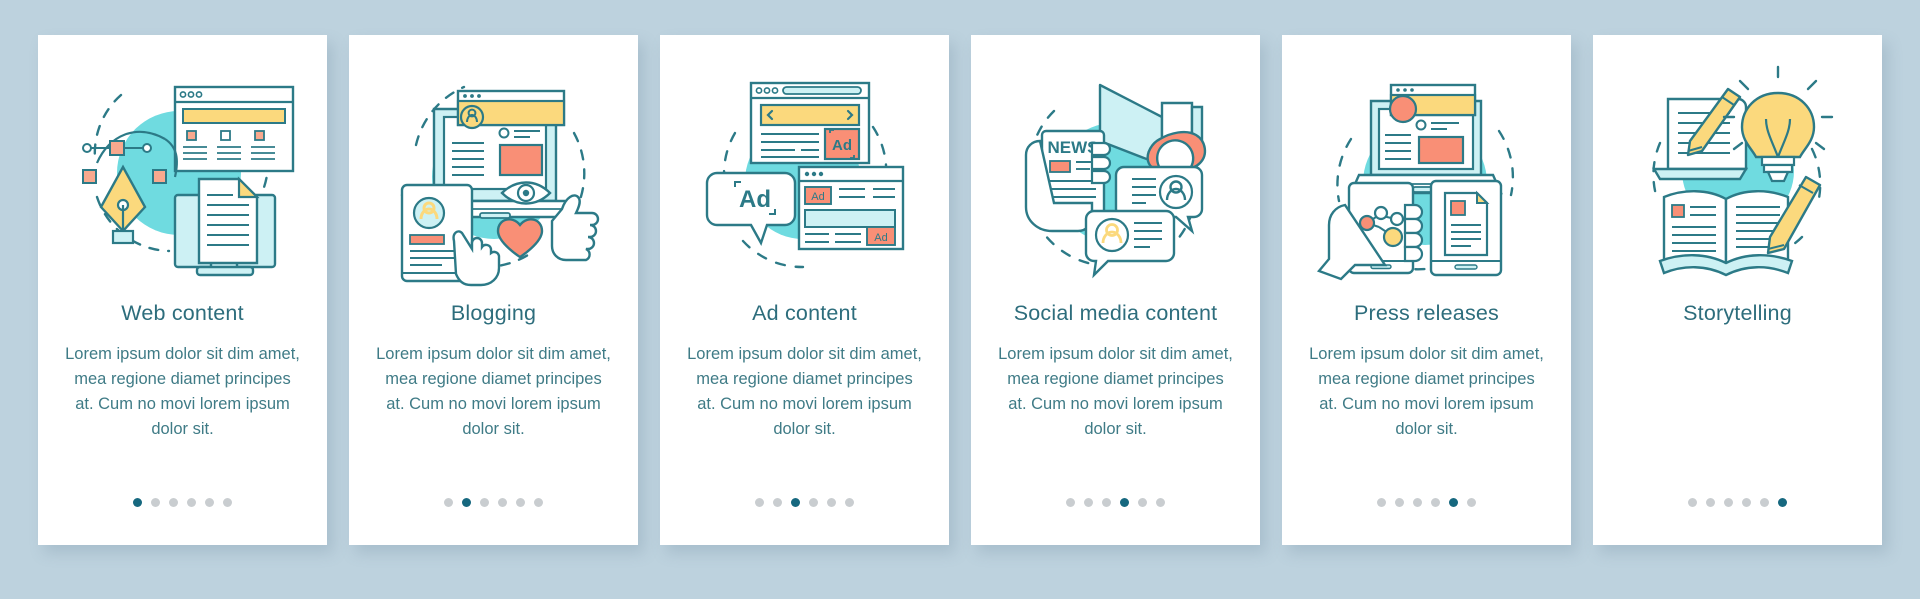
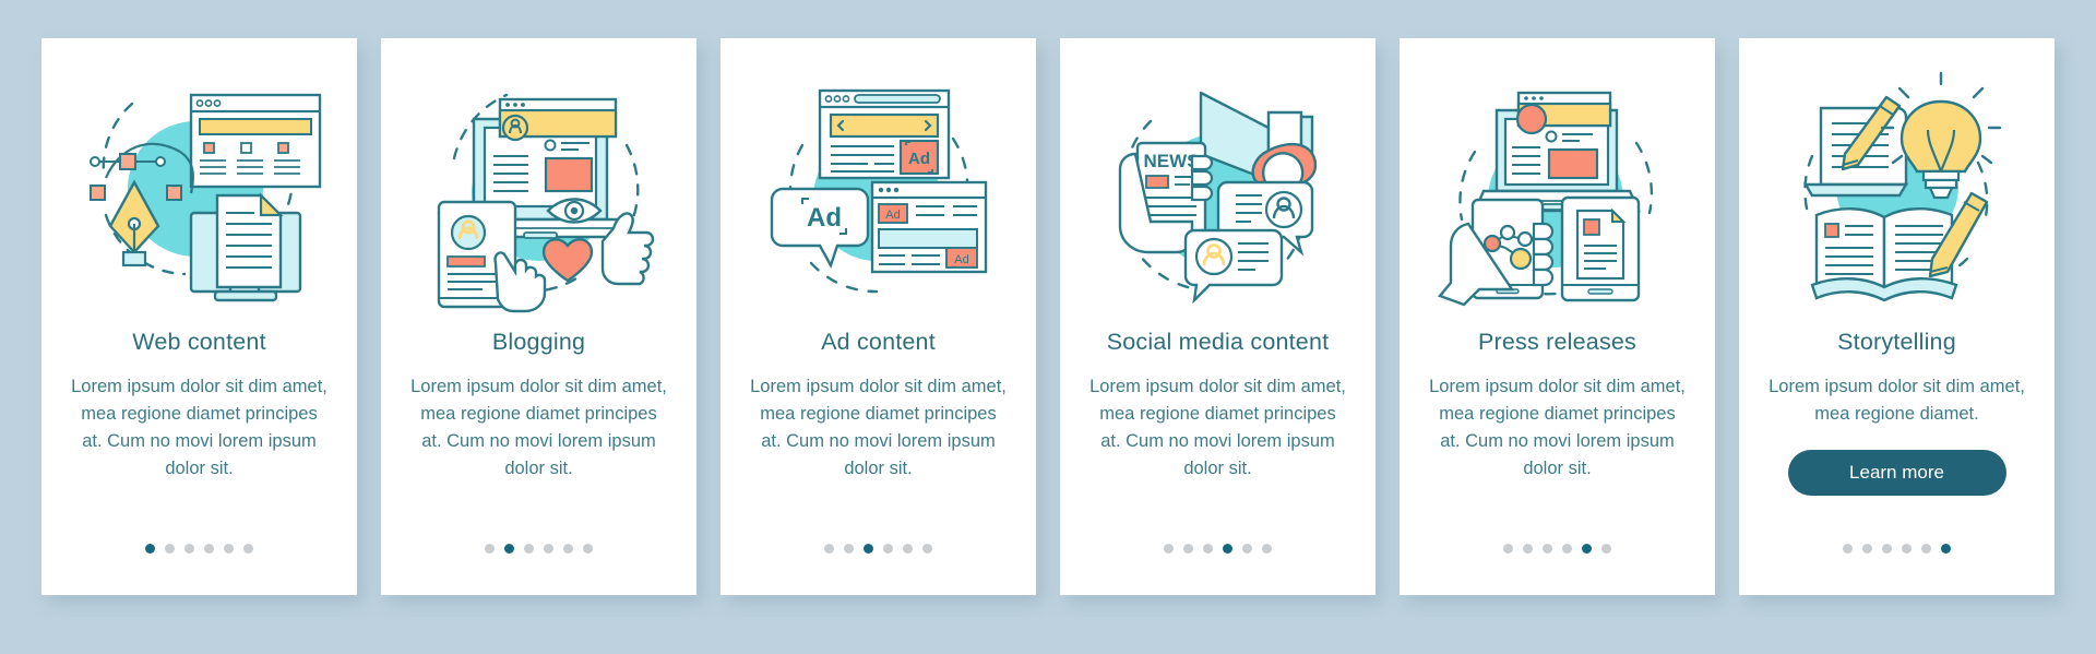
  Web content
  Lorem ipsum dolor sit dim amet, mea regione diamet principes at. Cum no movi lorem ipsum dolor sit.
  Blogging
  Lorem ipsum dolor sit dim amet, mea regione diamet principes at. Cum no movi lorem ipsum dolor sit.
  Ad
  Ad
  Ad
  Ad
  Ad content
  Lorem ipsum dolor sit dim amet, mea regione diamet principes at. Cum no movi lorem ipsum dolor sit.
  NEW
  Social media content
  Lorem ipsum dolor sit dim amet, mea regione diamet principes at. Cum no movi lorem ipsum dolor sit.
  Press releases
  Lorem ipsum dolor sit dim amet, mea regione diamet principes at. Cum no movi lorem ipsum dolor sit.
  Storytelling
+ Lorem ipsum dolor sit dim amet, mea regione diamet.
+ Learn more
